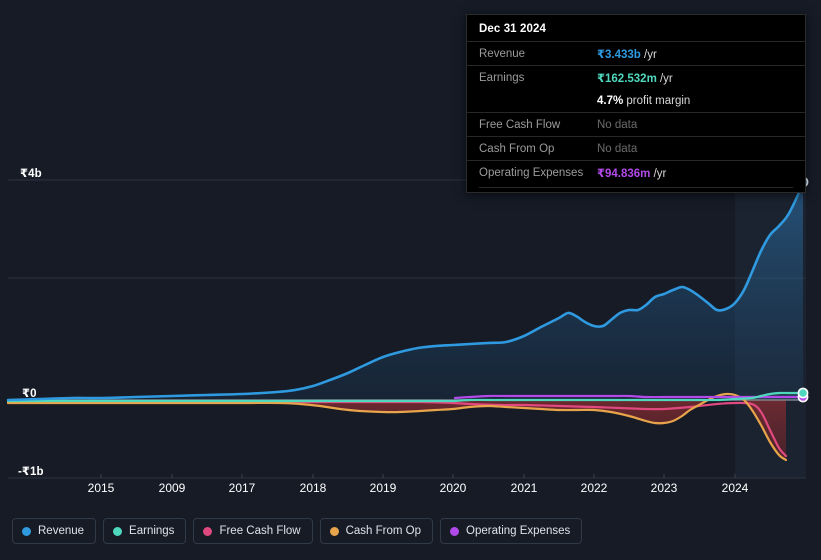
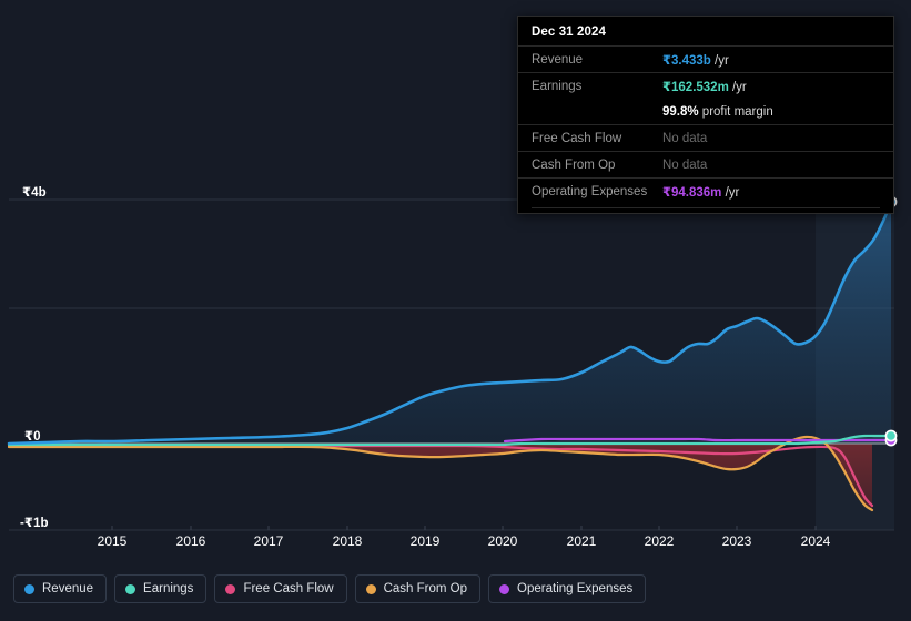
  ₹4b
  ₹0
  -₹1b
  2015
- 2009
+ 2016
  2017
  2018
  2019
  2020
  2021
  2022
  2023
  2024
  Dec 31 2024
  Revenue
  ₹3.433b /yr
  Earnings
  ₹162.532m /yr
- 4.7% profit margin
+ 99.8% profit margin
  Free Cash Flow
  No data
  Cash From Op
  No data
  Operating Expenses
  ₹94.836m /yr
  Revenue
  Earnings
  Free Cash Flow
  Cash From Op
  Operating Expenses
